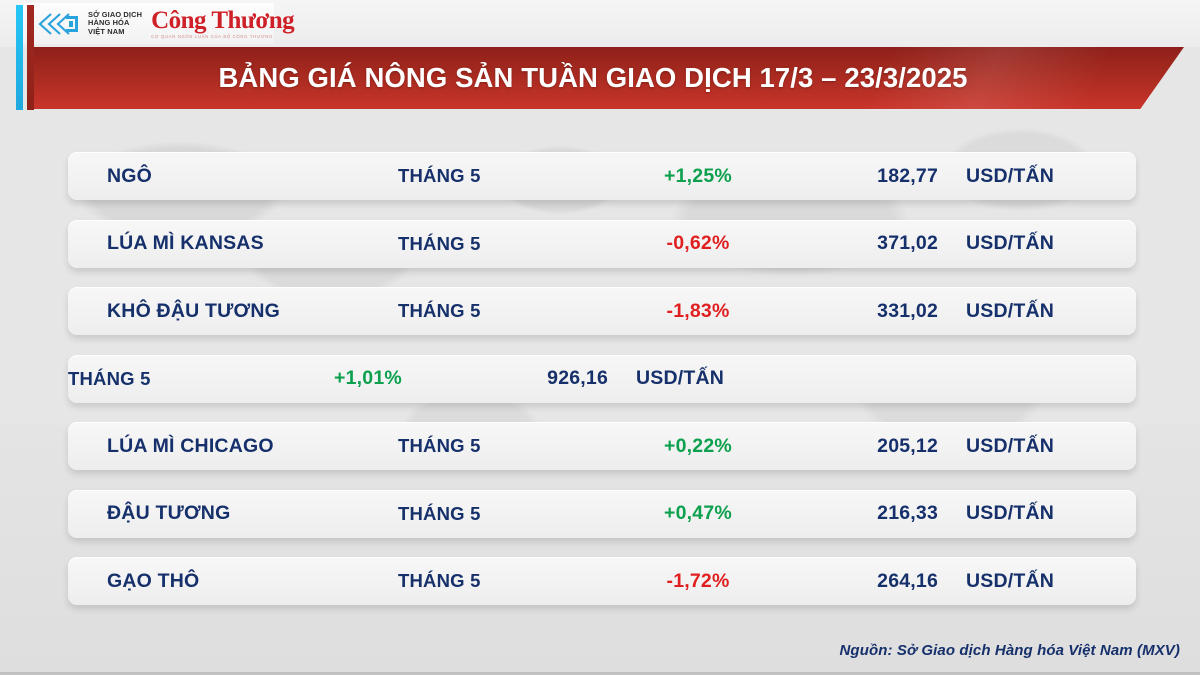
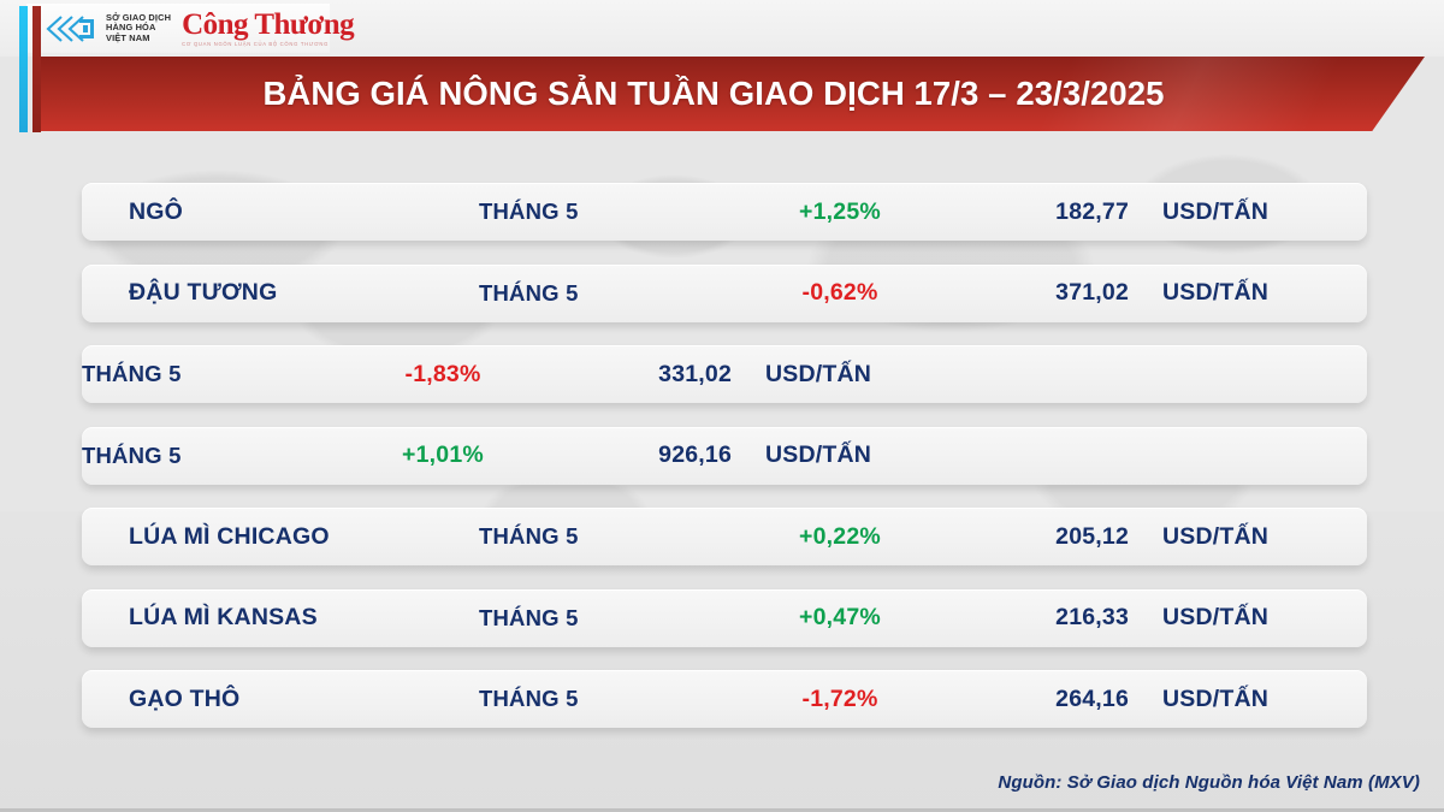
  SỞ GIAO DỊCH
  HÀNG HÓA
  VIỆT NAM
  Công Thương
  NGÔ
  THÁNG 5
  +1,25%
  182,77
  USD/TẤN
- LÚA MÌ KANSAS
+ ĐẬU TƯƠNG
  THÁNG 5
  -0,62%
  371,02
  USD/TẤN
- KHÔ ĐẬU TƯƠNG
  THÁNG 5
  -1,83%
  331,02
  USD/TẤN
  THÁNG 5
  +1,01%
  926,16
  USD/TẤN
  LÚA MÌ CHICAGO
  THÁNG 5
  +0,22%
  205,12
  USD/TẤN
- ĐẬU TƯƠNG
+ LÚA MÌ KANSAS
  THÁNG 5
  +0,47%
  216,33
  USD/TẤN
  GẠO THÔ
  THÁNG 5
  -1,72%
  264,16
  USD/TẤN
- Nguồn: Sở Giao dịch Hàng hóa Việt Nam (MXV)
+ Nguồn: Sở Giao dịch Nguồn hóa Việt Nam (MXV)
